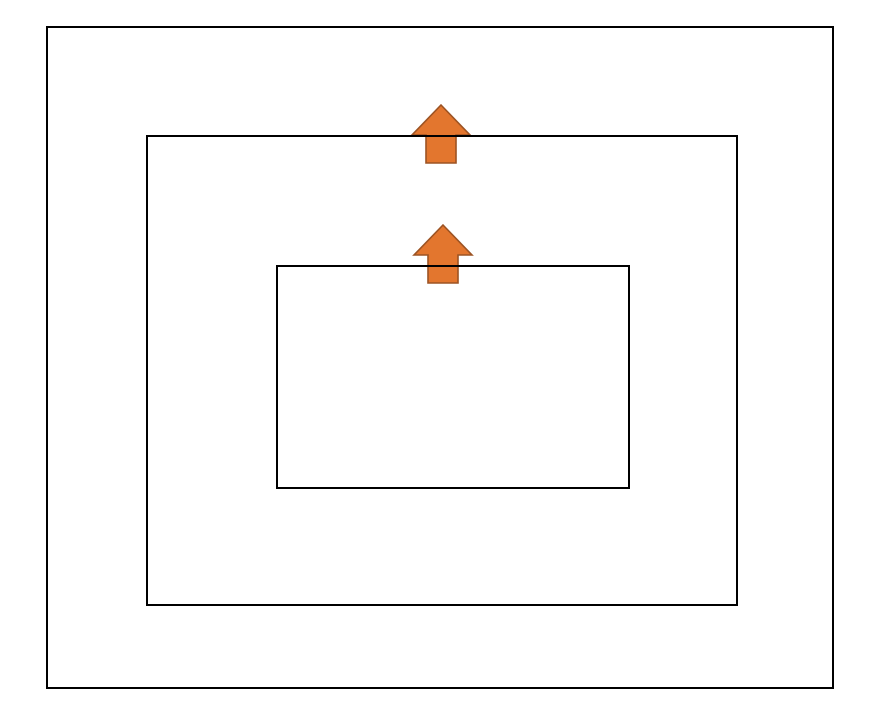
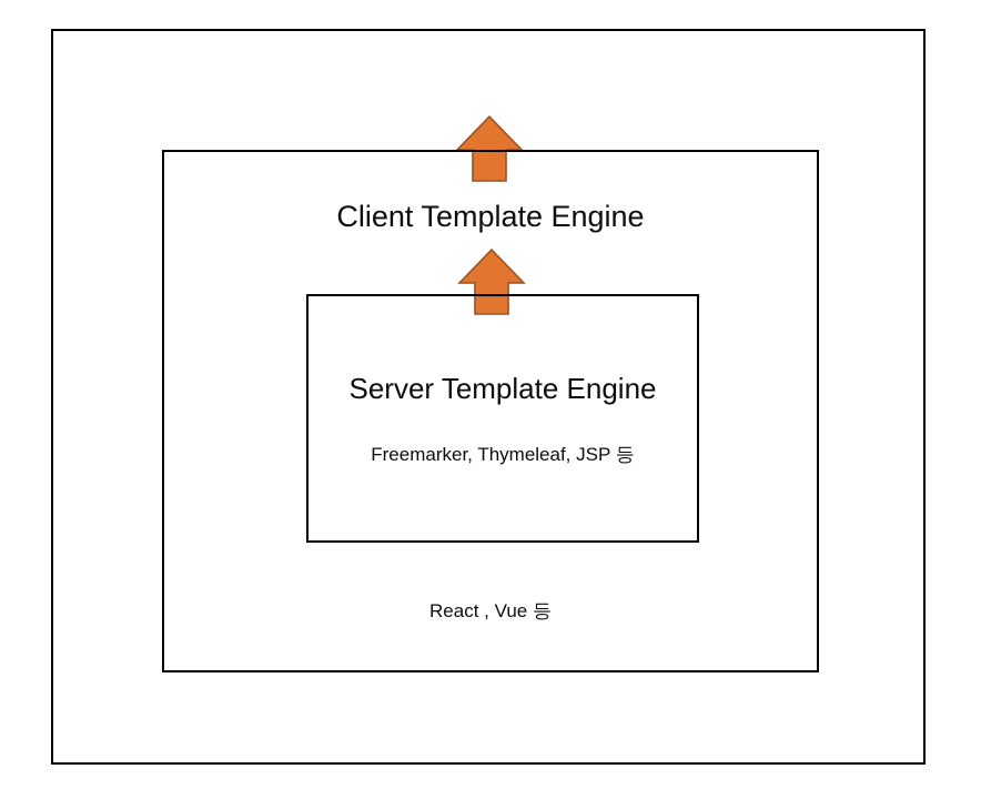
+ Client Template Engine
+ Server Template Engine
+ Freemarker, Thymeleaf, JSP 등
+ React , Vue 등
